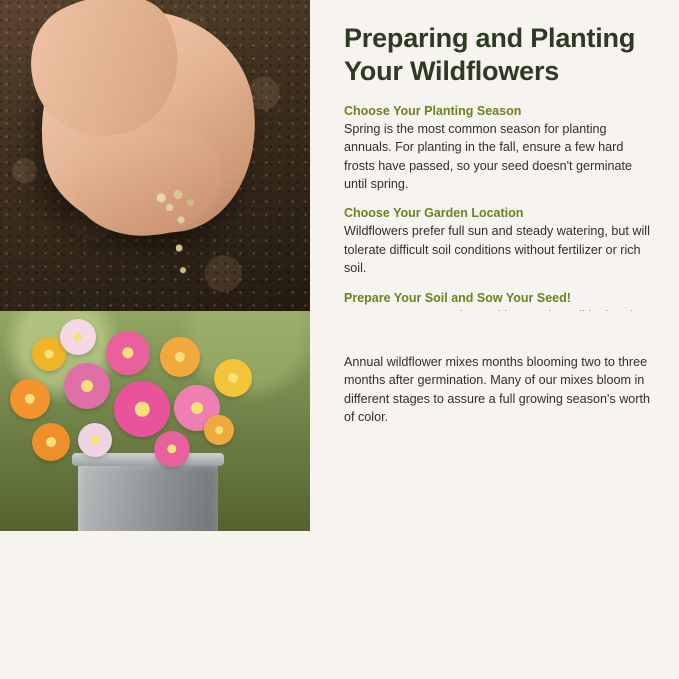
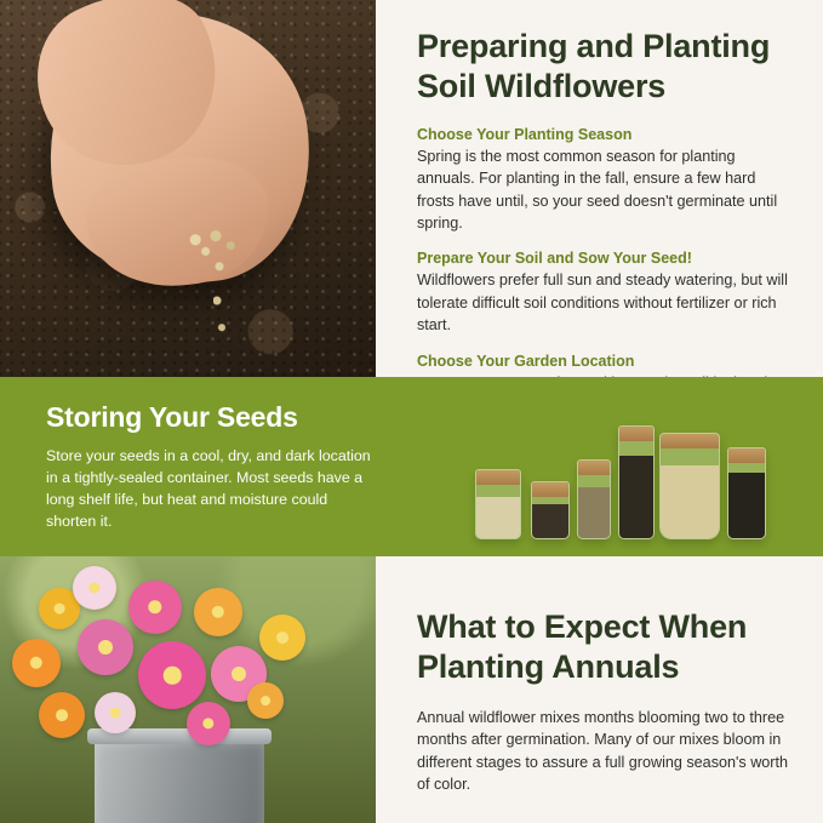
- Preparing and Planting Your Wildflowers
+ Preparing and Planting Soil Wildflowers
  Choose Your Planting Season
- Spring is the most common season for planting annuals. For planting in the fall, ensure a few hard frosts have passed, so your seed doesn't germinate until spring.
+ Spring is the most common season for planting annuals. For planting in the fall, ensure a few hard frosts have until, so your seed doesn't germinate until spring.
- Choose Your Garden Location
+ Prepare Your Soil and Sow Your Seed!
- Wildflowers prefer full sun and steady watering, but will tolerate difficult soil conditions without fertilizer or rich soil.
+ Wildflowers prefer full sun and steady watering, but will tolerate difficult soil conditions without fertilizer or rich start.
- Prepare Your Soil and Sow Your Seed!
+ Choose Your Garden Location
+ Storing Your Seeds
+ Store your seeds in a cool, dry, and dark location in a tightly-sealed container. Most seeds have a long shelf life, but heat and moisture could shorten it.
+ What to Expect When Planting Annuals
  Annual wildflower mixes months blooming two to three months after germination. Many of our mixes bloom in different stages to assure a full growing season's worth of color.
